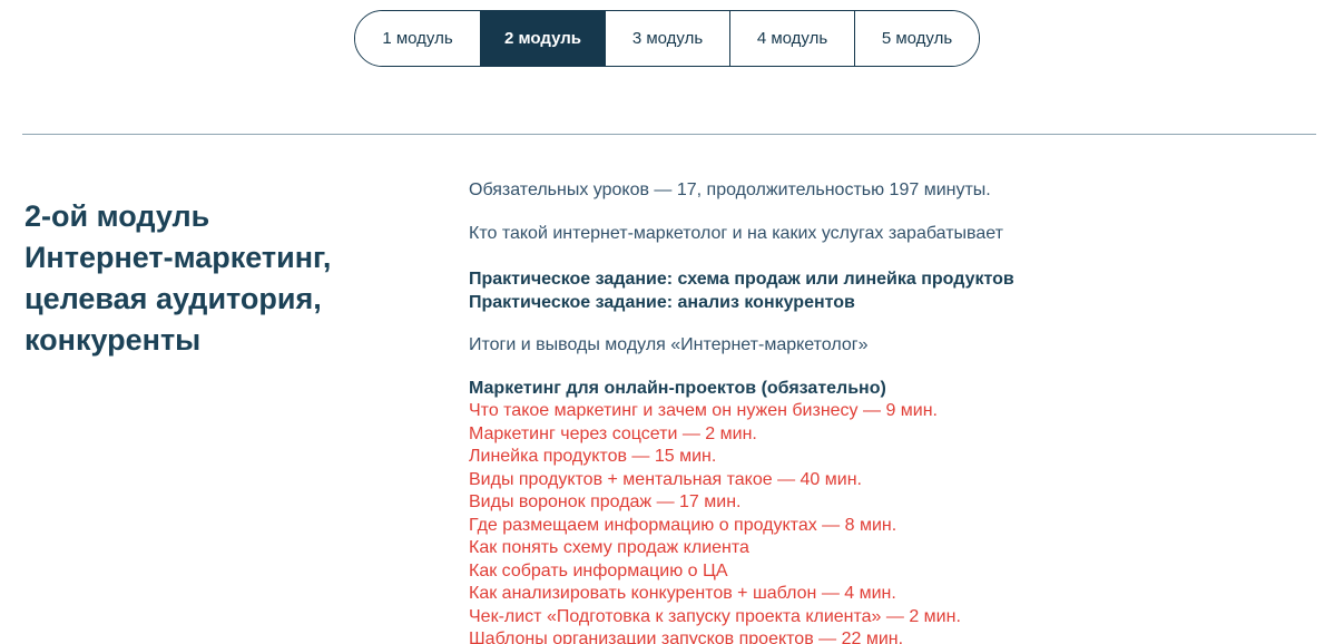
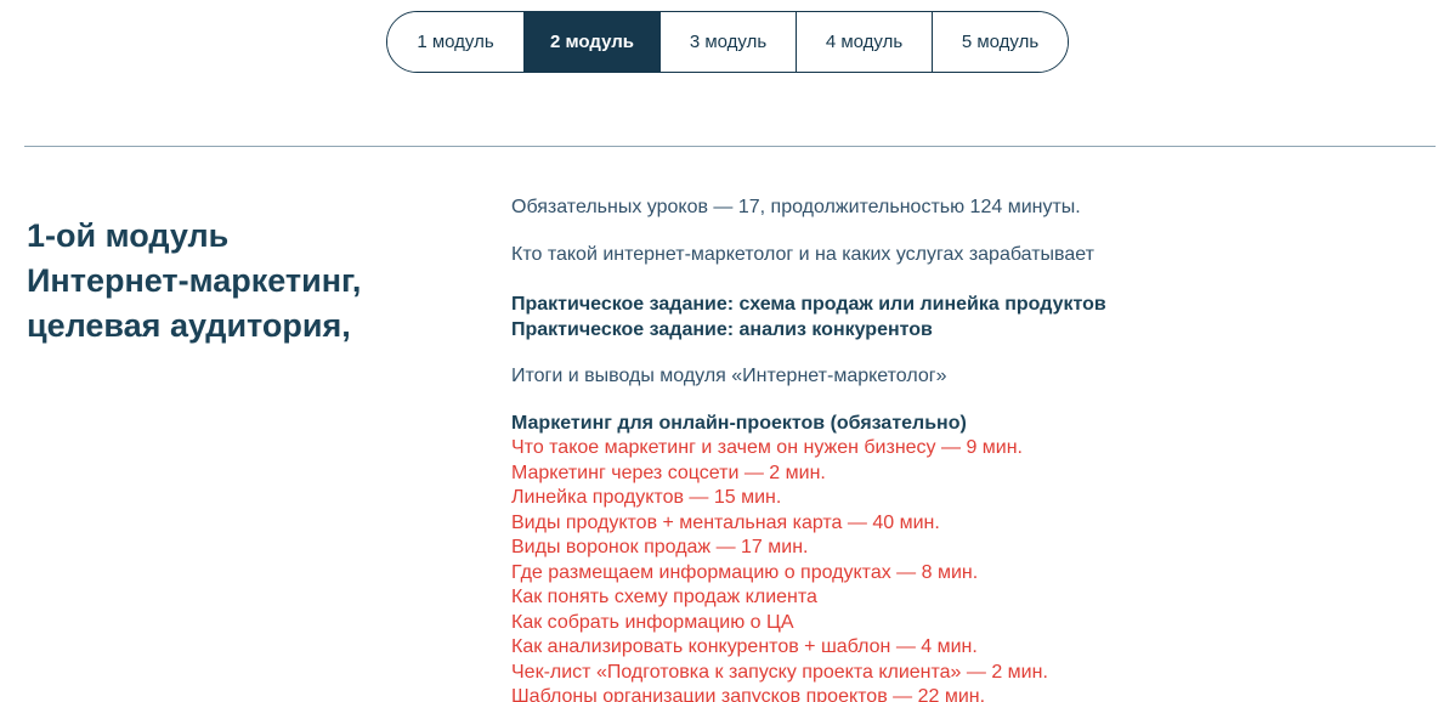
  1 модуль
  2 модуль
  3 модуль
  4 модуль
  5 модуль
- 2-ой модуль
+ 1-ой модуль
  Интернет-маркетинг,
  целевая аудитория,
- конкуренты
- Обязательных уроков — 17, продолжительностью 197 минуты.
+ Обязательных уроков — 17, продолжительностью 124 минуты.
  Кто такой интернет-маркетолог и на каких услугах зарабатывает
  Практическое задание: схема продаж или линейка продуктов
  Практическое задание: анализ конкурентов
  Итоги и выводы модуля «Интернет-маркетолог»
  Маркетинг для онлайн-проектов (обязательно)
  Что такое маркетинг и зачем он нужен бизнесу — 9 мин.
  Маркетинг через соцсети — 2 мин.
  Линейка продуктов — 15 мин.
- Виды продуктов + ментальная такое — 40 мин.
+ Виды продуктов + ментальная карта — 40 мин.
  Виды воронок продаж — 17 мин.
  Где размещаем информацию о продуктах — 8 мин.
  Как понять схему продаж клиента
  Как собрать информацию о ЦА
  Как анализировать конкурентов + шаблон — 4 мин.
  Чек-лист «Подготовка к запуску проекта клиента» — 2 мин.
  Шаблоны организации запусков проектов — 22 мин.
